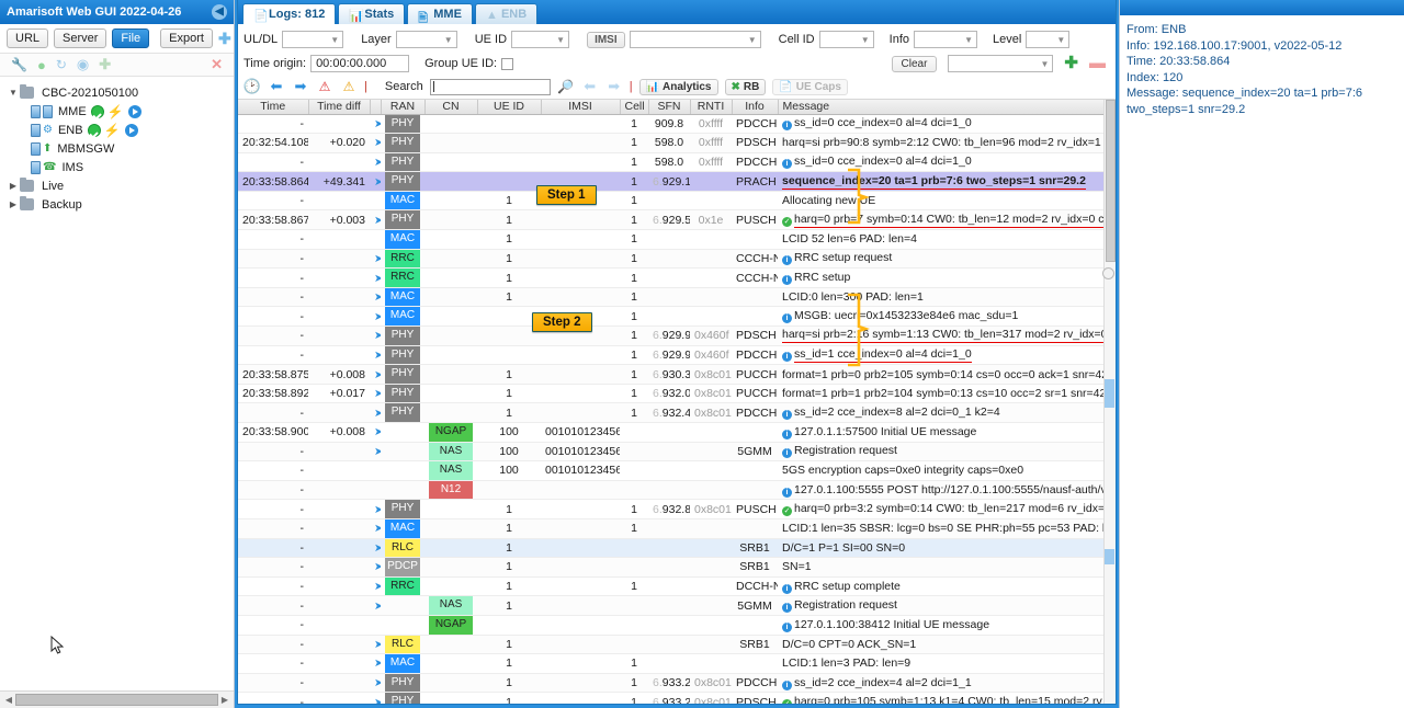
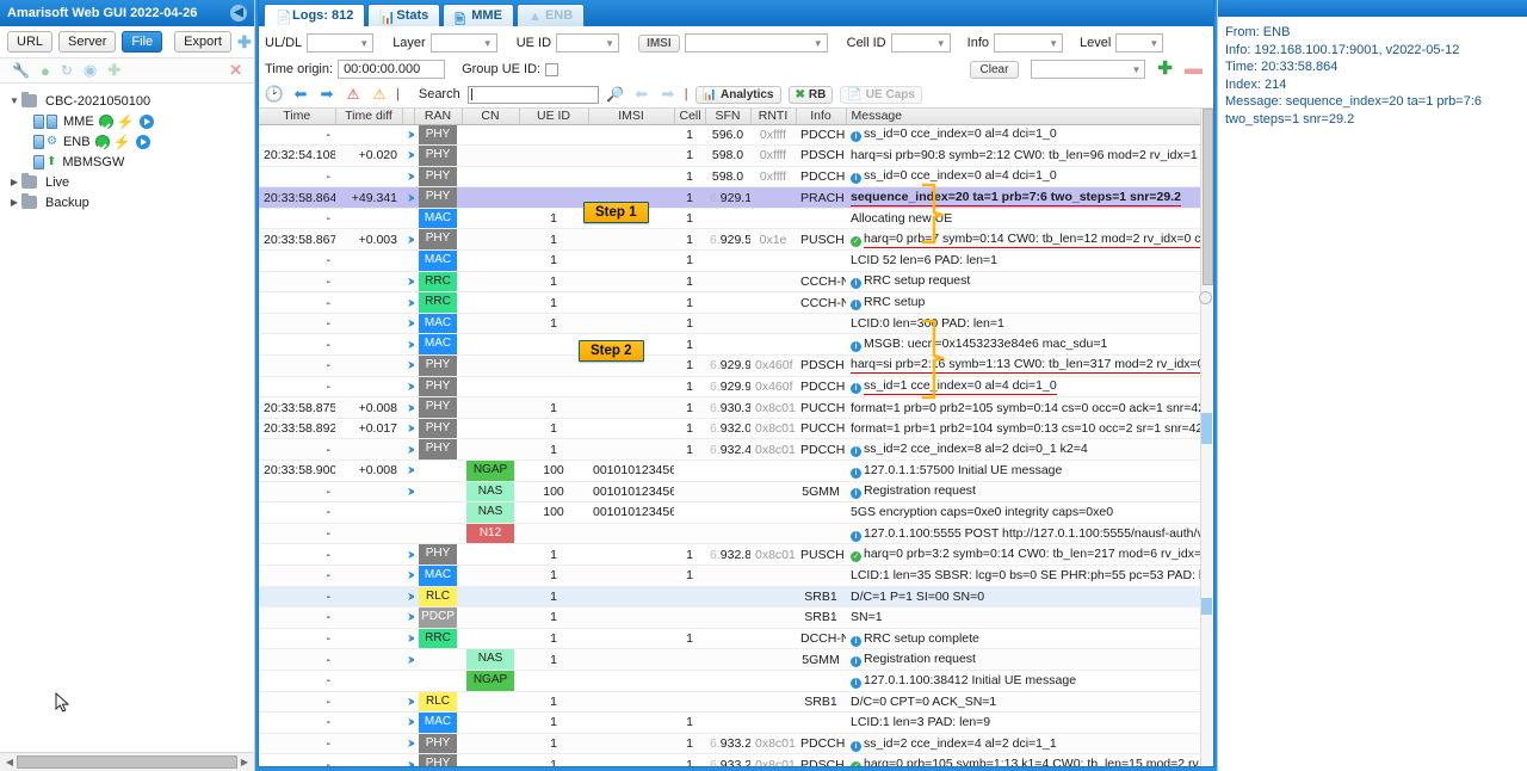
  Amarisoft Web GUI 2022-04-26
  ◀
  URL
  Server
  File
  Export
  ✚
  🔧
  ●
  ↻
  ◉
  ✚
  ✕
  ▼
  CBC-2021050100
  MME
  ⚡
  ⚙
  ENB
  ⚡
  ⬆
  MBMSGW
- ☎
- IMS
  ▶
  Live
  ▶
  Backup
  ◀
  ▶
  📄
  Logs: 812
  📊
  Stats
  🖹
  MME
  ▲
  ENB
  UL/DL
  ▼
  Layer
  ▼
  UE ID
  ▼
  IMSI
  ▼
  Cell ID
  ▼
  Info
  ▼
  Level
  ▼
  Time origin:
  00:00:00.000
  Group UE ID:
  Clear
  ▼
  ✚
  ▬
  🕑
  ⬅
  ➡
  ⚠
  ⚠
  |
  Search
  🔎
  ⬅
  ➡
  |
  📊
  Analytics
  ✖
  RB
  📄
  UE Caps
  Time	Time diff		RAN	CN	UE ID	IMSI	Cell	SFN	RNTI	Info	Message
- -		➤	PHY				1	909.8	0xffff	PDCCH	ss_id=0 cce_index=0 al=4 dci=1_0
+ -		➤	PHY				1	596.0	0xffff	PDCCH	ss_id=0 cce_index=0 al=4 dci=1_0
  20:32:54.108	+0.020	➤	PHY				1	598.0	0xffff	PDSCH	harq=si prb=90:8 symb=2:12 CW0: tb_len=96 mod=2 rv_idx=1
  -		➤	PHY				1	598.0	0xffff	PDCCH	ss_id=0 cce_index=0 al=4 dci=1_0
  20:33:58.864	+49.341	➤	PHY				1	6.929.1		PRACH	sequence_index=20 ta=1 prb=7:6 two_steps=1 snr=29.2
  -			MAC		1		1				Allocating new UE
  20:33:58.867	+0.003	➤	PHY		1		1	6.929.5	0x1e	PUSCH	harq=0 prb= symb=0:14 CW0: tb_len=12 mod=2 rv_idx=0 c
- -			MAC		1		1				LCID 52 len=6 PAD: len=4
+ -			MAC		1		1				LCID 52 len=6 PAD: len=1
  -		➤	RRC		1		1			CCCH-N	RRC setup request
  -		➤	RRC		1		1			CCCH-N	RRC setup
  -		➤	MAC		1		1				LCID:0 len=30 PAD: len=1
  -		➤	MAC				1				MSGB: uecr=0x1453233e84e6 mac_sdu=1
  -		➤	PHY				1	6.929.9	0x460f	PDSCH	harq=si prb=2:6 symb=1:13 CW0: tb_len=317 mod=2 rv_idx=
  -		➤	PHY				1	6.929.9	0x460f	PDCCH	ss_id=1 cceindex=0 al=4 dci=1_0
  20:33:58.875	+0.008	➤	PHY		1		1	6.930.3	0x8c01	PUCCH	format=1 prb=0 prb2=105 symb=0:14 cs=0 occ=0 ack=1 snr=4
  20:33:58.892	+0.017	➤	PHY		1		1	6.932.0	0x8c01	PUCCH	format=1 prb=1 prb2=104 symb=0:13 cs=10 occ=2 sr=1 snr=4
  -		➤	PHY		1		1	6.932.4	0x8c01	PDCCH	ss_id=2 cce_index=8 al=2 dci=0_1 k2=4
  20:33:58.900	+0.008	➤		NGAP	100	001010123456					127.0.1.1:57500 Initial UE message
  -		➤		NAS	100	001010123456				5GMM	Registration request
  -				NAS	100	001010123456					5GS encryption caps=0xe0 integrity caps=0xe0
  -				N12							127.0.1.100:5555 POST http://127.0.1.100:5555/nausf-auth/
  -		➤	PHY		1		1	6.932.8	0x8c01	PUSCH	harq=0 prb=3:2 symb=0:14 CW0: tb_len=217 mod=6 rv_idx=
  -		➤	MAC		1		1				LCID:1 len=35 SBSR: lcg=0 bs=0 SE PHR:ph=55 pc=53 PAD:
  -		➤	RLC		1					SRB1	D/C=1 P=1 SI=00 SN=0
  -		➤	PDCP		1					SRB1	SN=1
  -		➤	RRC		1		1			DCCH-N	RRC setup complete
  -		➤		NAS	1					5GMM	Registration request
  -				NGAP							127.0.1.100:38412 Initial UE message
  -		➤	RLC		1					SRB1	D/C=0 CPT=0 ACK_SN=1
  -		➤	MAC		1		1				LCID:1 len=3 PAD: len=9
  -		➤	PHY		1		1	6.933.2	0x8c01	PDCCH	ss_id=2 cce_index=4 al=2 dci=1_1
  -		➤	PHY		1		1	6.933.2	0x8c01	PDSCH	harq=0 prb=105 symb=1:13 k1=4 CW0: tb_len=15 mod=2 rv
  Step 1
  Step 2
  From: ENB
  Info: 192.168.100.17:9001, v2022-05-12
  Time: 20:33:58.864
- Index: 120
+ Index: 214
  Message: sequence_index=20 ta=1 prb=7:6 two_steps=1 snr=29.2
